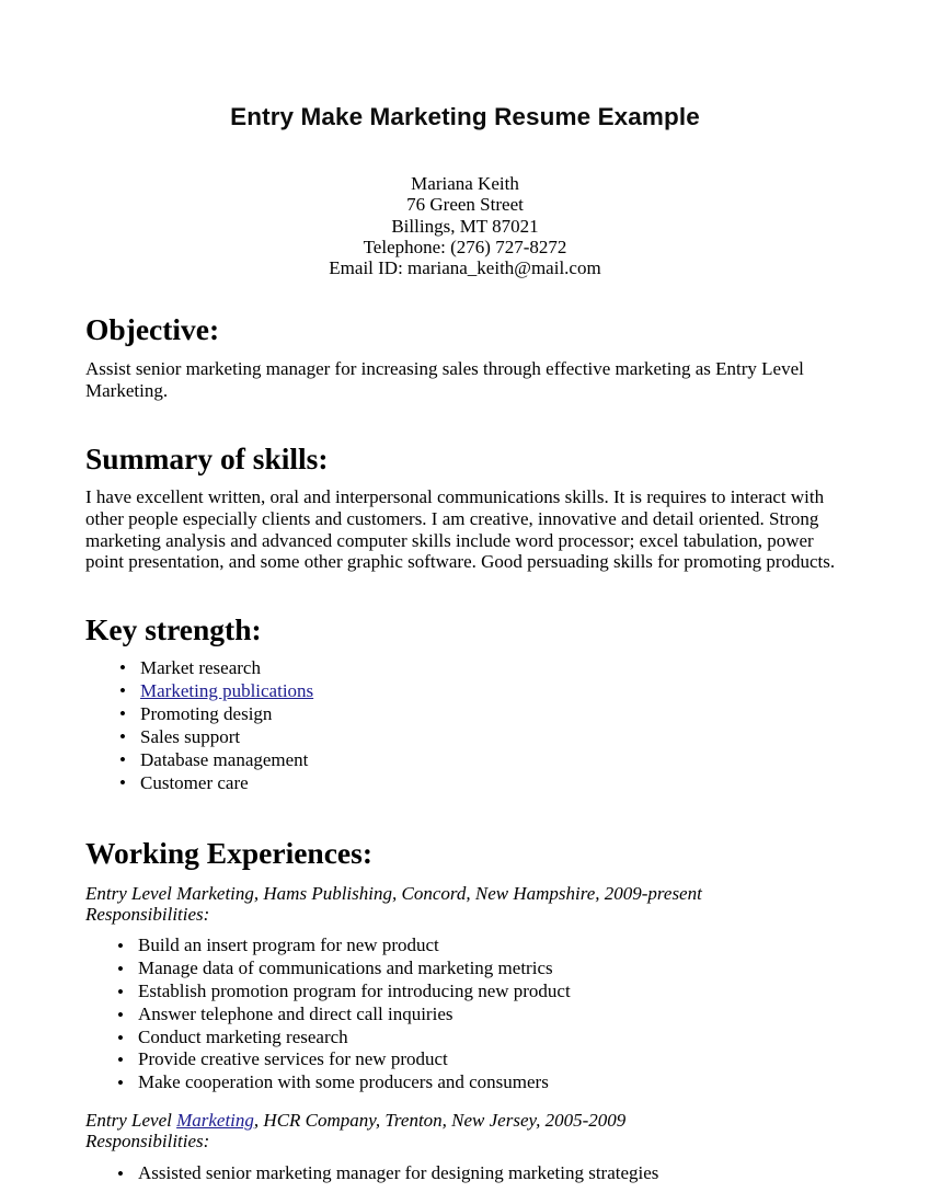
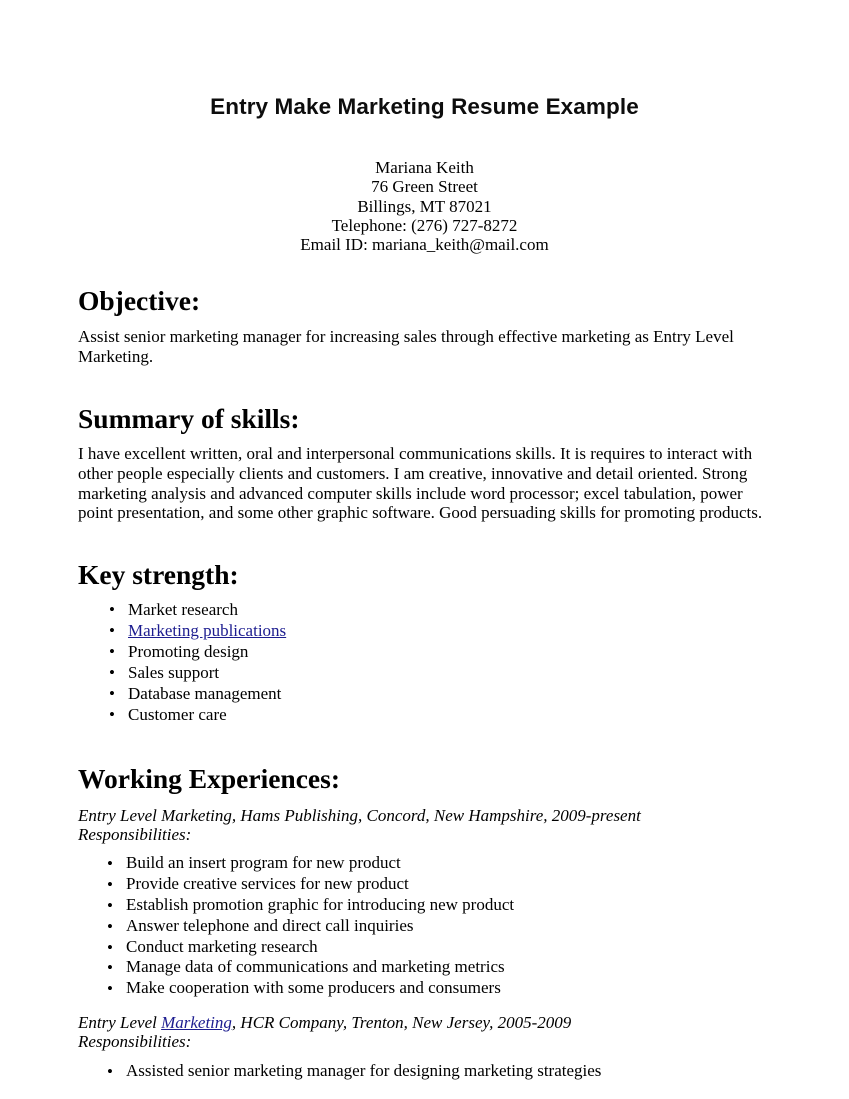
  Entry Make Marketing Resume Example
  Mariana Keith
  76 Green Street
  Billings, MT 87021
  Telephone: (276) 727-8272
  Email ID: mariana_keith@mail.com
  Objective:
  Assist senior marketing manager for increasing sales through effective marketing as Entry Level Marketing.
  Summary of skills:
  I have excellent written, oral and interpersonal communications skills. It is requires to interact with other people especially clients and customers. I am creative, innovative and detail oriented. Strong marketing analysis and advanced computer skills include word processor; excel tabulation, power point presentation, and some other graphic software. Good persuading skills for promoting products.
  Key strength:
  •
  Market research
  •
  Marketing publications
  •
  Promoting design
  •
  Sales support
  •
  Database management
  •
  Customer care
  Working Experiences:
  Entry Level Marketing, Hams Publishing, Concord, New Hampshire, 2009-present
  Responsibilities:
  •
  Build an insert program for new product
  •
- Manage data of communications and marketing metrics
+ Provide creative services for new product
  •
- Establish promotion program for introducing new product
+ Establish promotion graphic for introducing new product
  •
  Answer telephone and direct call inquiries
  •
  Conduct marketing research
  •
- Provide creative services for new product
+ Manage data of communications and marketing metrics
  •
  Make cooperation with some producers and consumers
  Entry Level Marketing, HCR Company, Trenton, New Jersey, 2005-2009
  Responsibilities:
  •
  Assisted senior marketing manager for designing marketing strategies
